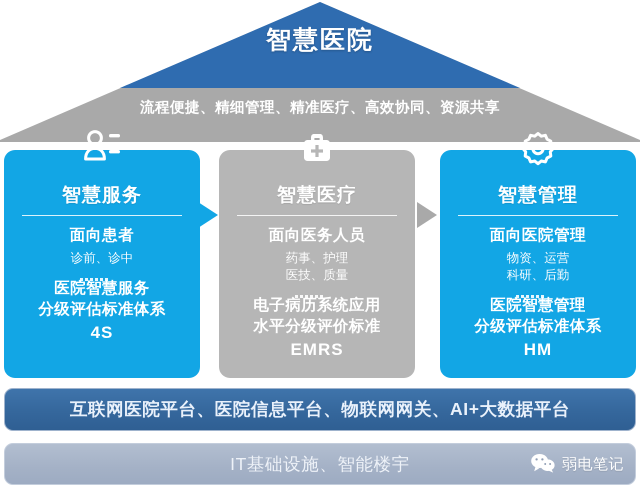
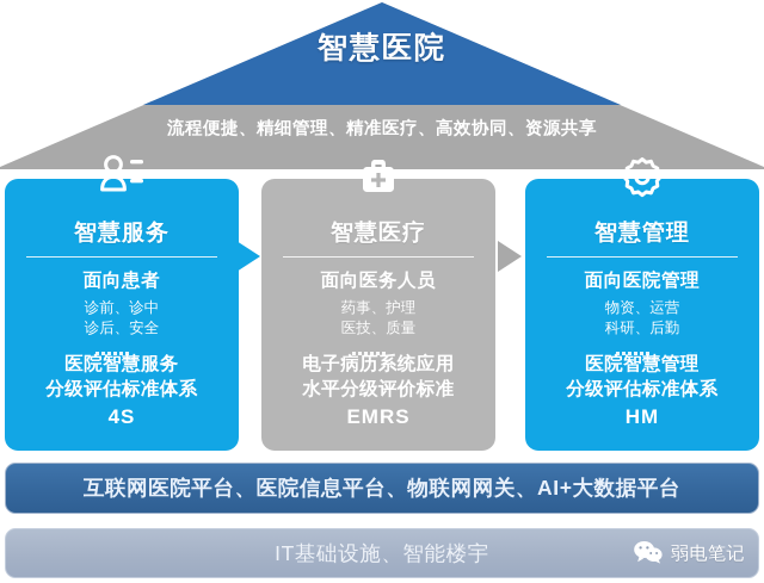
  智慧医院
  流程便捷、精细管理、精准医疗、高效协同、资源共享
  智慧服务
  面向患者
  诊前、诊中
+ 诊后、安全
  医院智慧服务
  分级评估标准体系
  4S
  智慧医疗
  面向医务人员
  药事、护理
  医技、质量
  电子病历系统应用
  水平分级评价标准
  EMRS
  智慧管理
  面向医院管理
  物资、运营
  科研、后勤
  医院智慧管理
  分级评估标准体系
  HM
  互联网医院平台、医院信息平台、物联网网关、AI+大数据平台
  IT基础设施、智能楼宇
  弱电笔记
